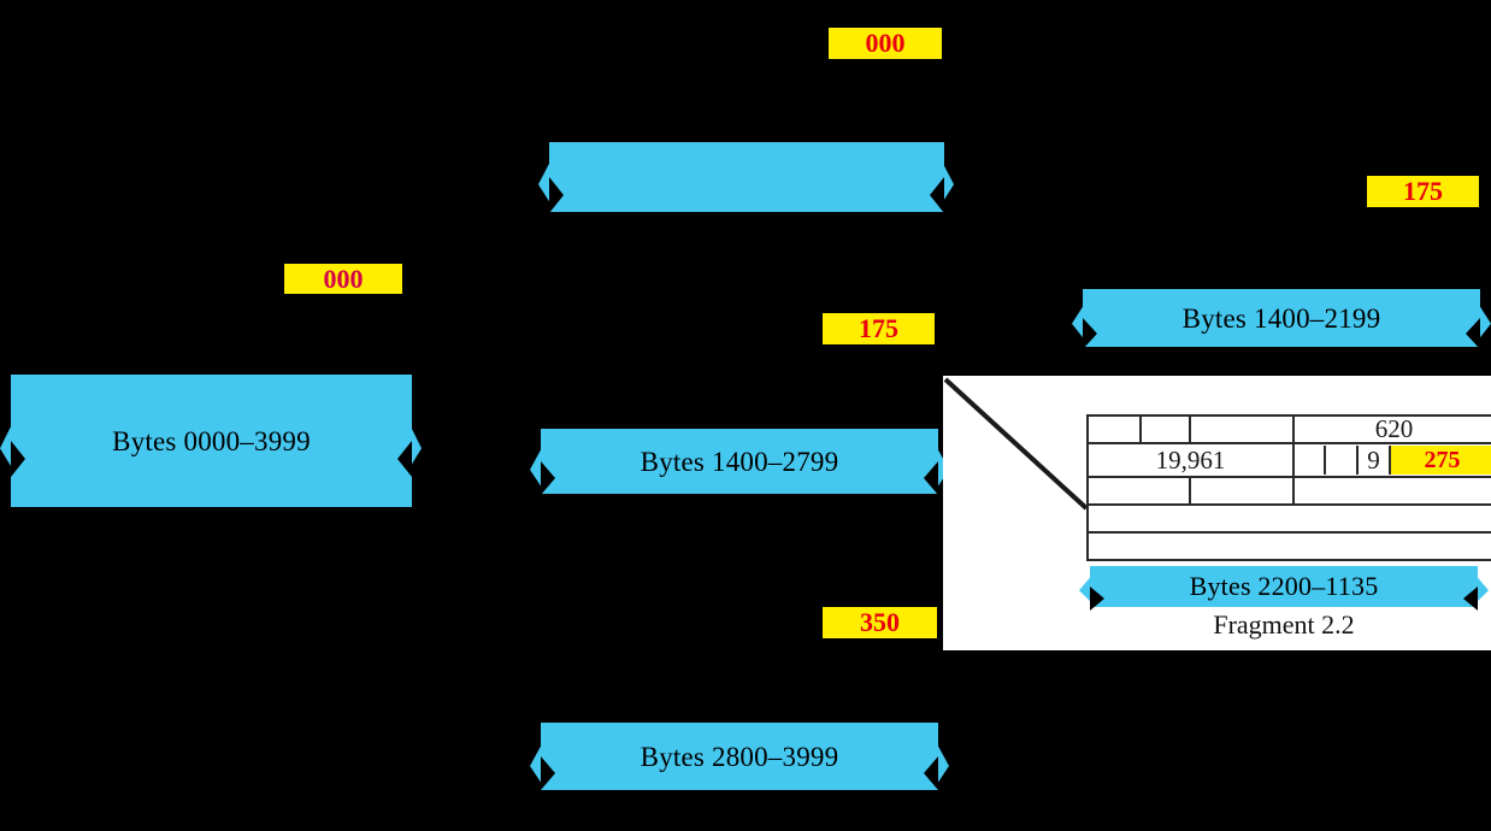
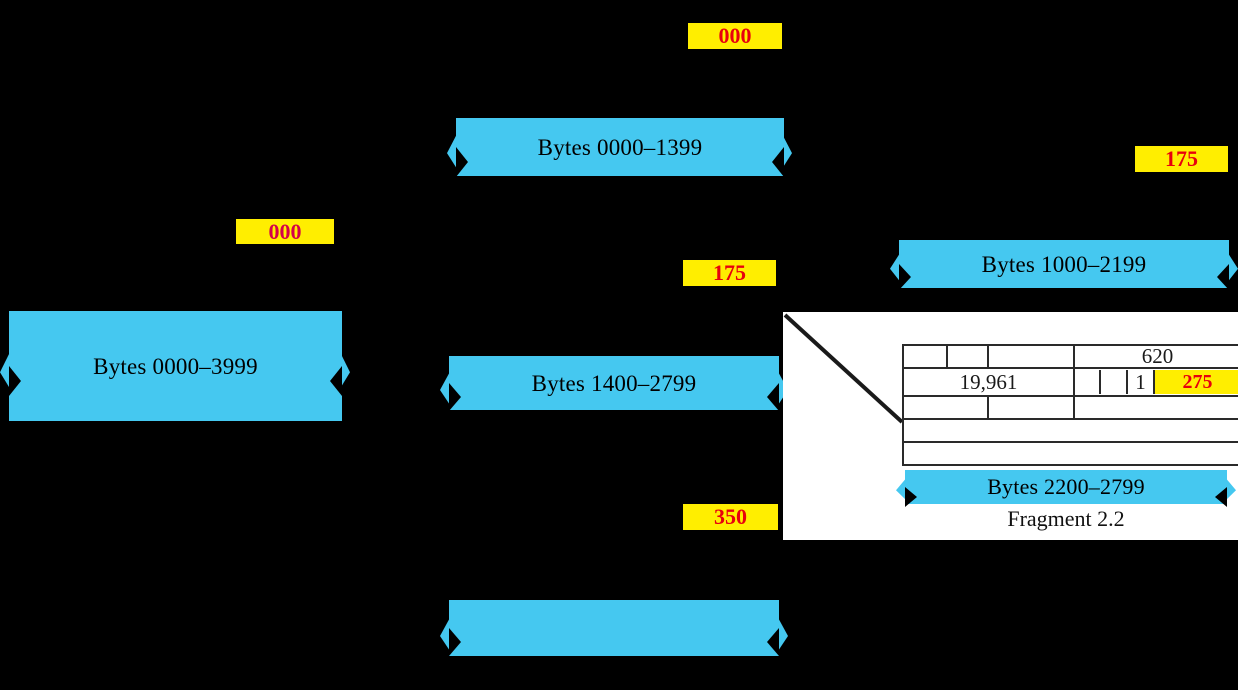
  000
+ Bytes 0000–1399
  175
  000
  175
- Bytes 1400–2199
+ Bytes 1000–2199
  Bytes 0000–3999
  Bytes 1400–2799
  			620
  19,961
- 		9	275
+ 		1	275
- Bytes 2200–1135
+ Bytes 2200–2799
  Fragment 2.2
  350
- Bytes 2800–3999
